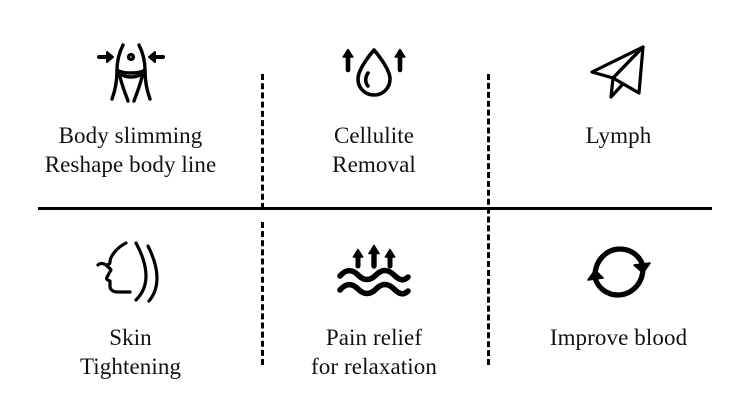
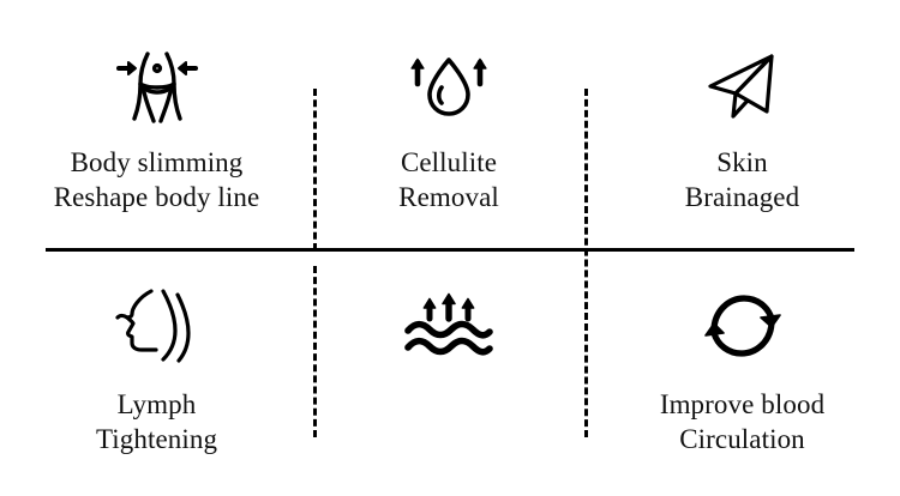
  Body slimming
  Reshape body line
  Cellulite
  Removal
- Lymph
+ Skin
+ Brainaged
- Skin
+ Lymph
  Tightening
- Pain relief
- for relaxation
  Improve blood
+ Circulation
